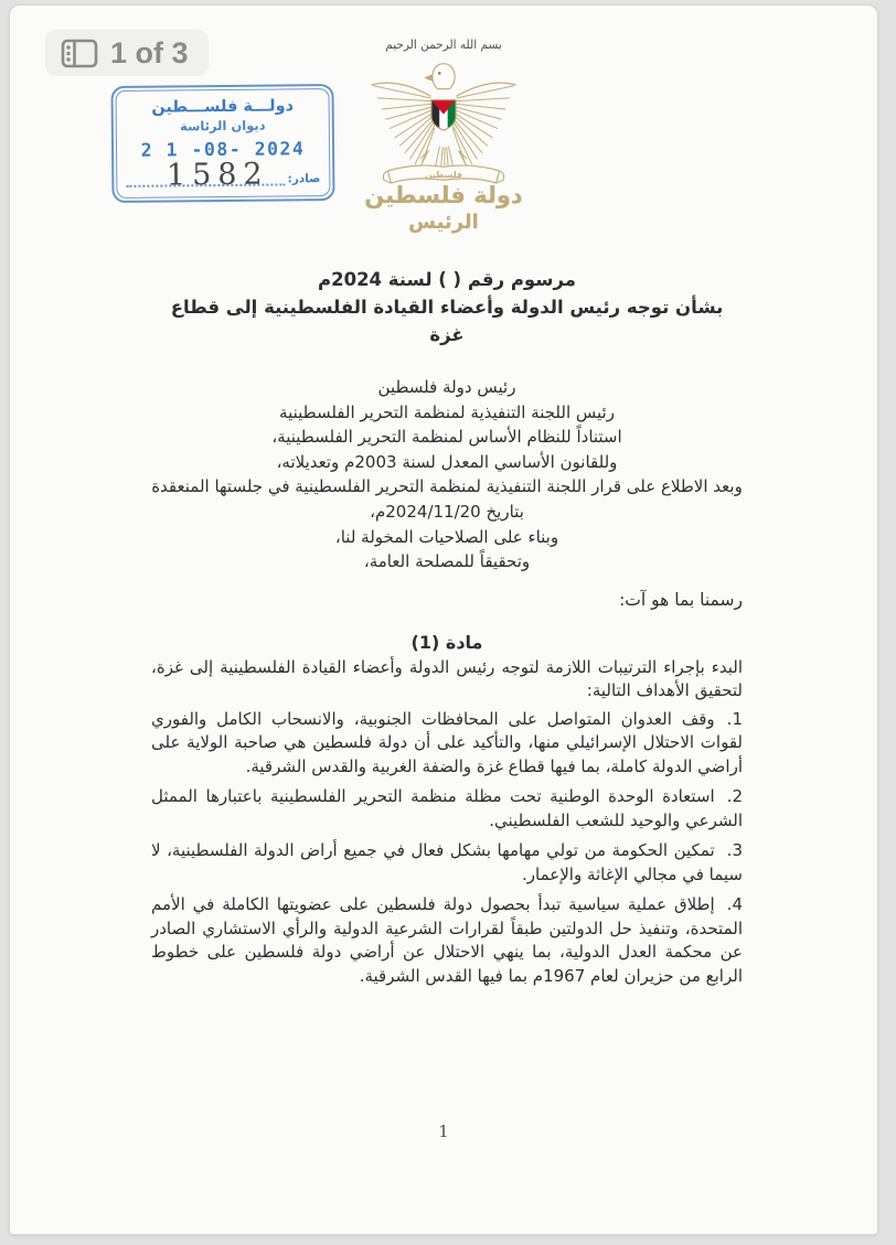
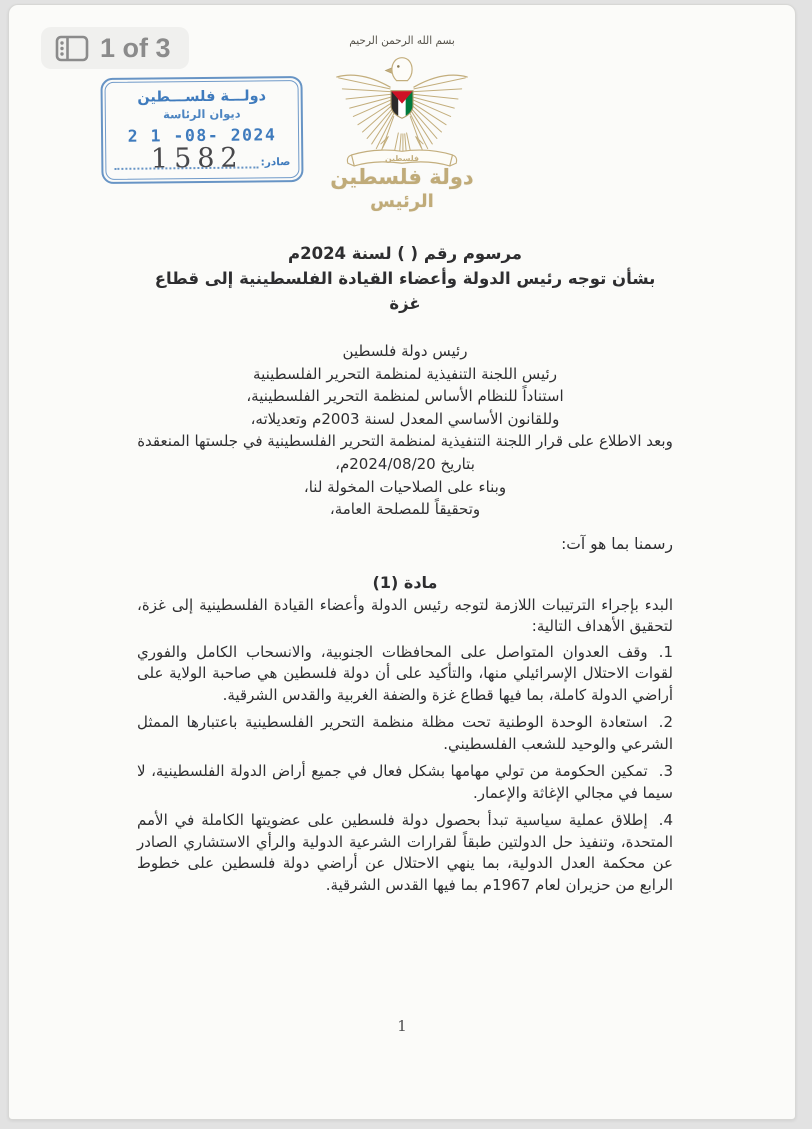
  1 of 3
  دولـــة فلســـطين
  ديوان الرئاسة
  2 1 -08- 2024
  صادر:
  1582
  بسم الله الرحمن الرحيم
  فلسطين
  دولة فلسطين
  الرئيس
  مرسوم رقم ( ) لسنة 2024م
  بشأن توجه رئيس الدولة وأعضاء القيادة الفلسطينية إلى قطاع غزة
  رئيس دولة فلسطين
  رئيس اللجنة التنفيذية لمنظمة التحرير الفلسطينية
  استناداً للنظام الأساس لمنظمة التحرير الفلسطينية،
  وللقانون الأساسي المعدل لسنة 2003م وتعديلاته،
  وبعد الاطلاع على قرار اللجنة التنفيذية لمنظمة التحرير الفلسطينية في جلستها المنعقدة
- بتاريخ 2024/11/20م،
+ بتاريخ 2024/08/20م،
  وبناء على الصلاحيات المخولة لنا،
  وتحقيقاً للمصلحة العامة،
  رسمنا بما هو آت:
  مادة (1)
  البدء بإجراء الترتيبات اللازمة لتوجه رئيس الدولة وأعضاء القيادة الفلسطينية إلى غزة، لتحقيق الأهداف التالية:
  1.وقف العدوان المتواصل على المحافظات الجنوبية، والانسحاب الكامل والفوري لقوات الاحتلال الإسرائيلي منها، والتأكيد على أن دولة فلسطين هي صاحبة الولاية على أراضي الدولة كاملة، بما فيها قطاع غزة والضفة الغربية والقدس الشرقية.
  2.استعادة الوحدة الوطنية تحت مظلة منظمة التحرير الفلسطينية باعتبارها الممثل الشرعي والوحيد للشعب الفلسطيني.
  3.تمكين الحكومة من تولي مهامها بشكل فعال في جميع أراض الدولة الفلسطينية، لا سيما في مجالي الإغاثة والإعمار.
  4.إطلاق عملية سياسية تبدأ بحصول دولة فلسطين على عضويتها الكاملة في الأمم المتحدة، وتنفيذ حل الدولتين طبقاً لقرارات الشرعية الدولية والرأي الاستشاري الصادر عن محكمة العدل الدولية، بما ينهي الاحتلال عن أراضي دولة فلسطين على خطوط الرابع من حزيران لعام 1967م بما فيها القدس الشرقية.
  1
